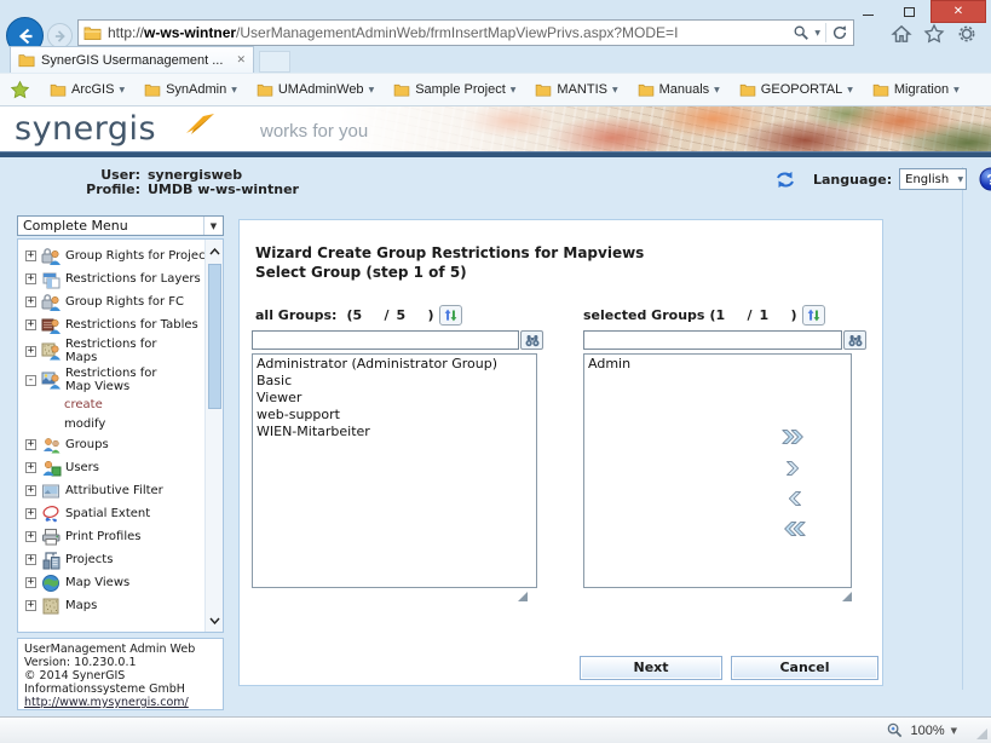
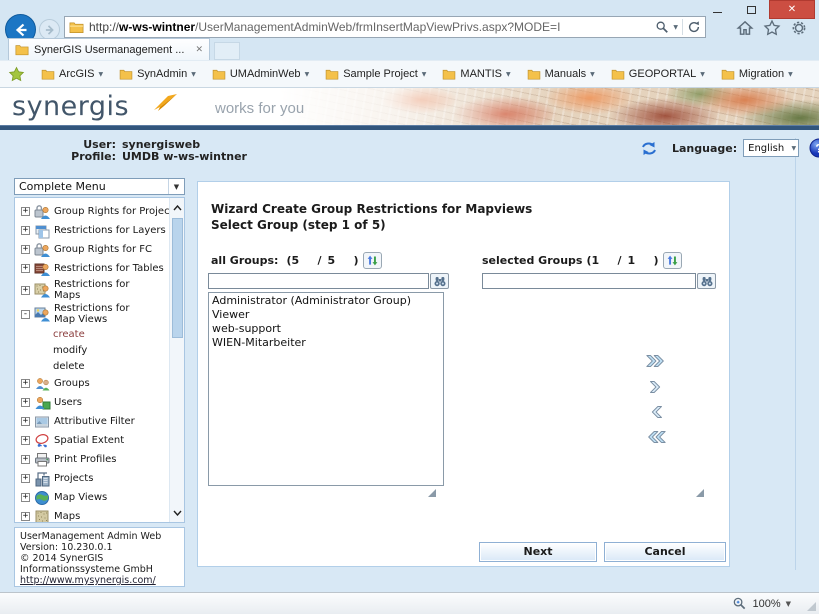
  ✕
  http://w-ws-wintner/UserManagementAdminWeb/frmInsertMapViewPrivs.aspx?MODE=I
  SynerGIS Usermanagement ...
  ✕
  ArcGIS
  SynAdmin
  UMAdminWeb
  Sample Project
  MANTIS
  Manuals
  GEOPORTAL
  Migration
  synergis
  works for you
  User:
  synergisweb
  Profile:
  UMDB w-ws-wintner
  Language:
  English
  Complete Menu
  ▼
  +
  Group Rights for Projec
  +
  Restrictions for Layers
  +
  Group Rights for FC
  +
  Restrictions for Tables
  +
  Restrictions for
  Maps
  -
  Restrictions for
  Map Views
  create
  modify
+ delete
  +
  Groups
  +
  Users
  +
  Attributive Filter
  +
  Spatial Extent
  +
  Print Profiles
  +
  Projects
  +
  Map Views
  +
  Maps
  UserManagement Admin Web
  Version: 10.230.0.1
  © 2014 SynerGIS
  Informationssysteme GmbH
  http://www.mysynergis.com/
  Wizard Create Group Restrictions for Mapviews
  Select Group (step 1 of 5)
  all Groups:
  (
  5
  /
  5
  )
  selected Groups
  (
  1
  /
  1
  )
  Administrator (Administrator Group)
- Basic
  Viewer
  web-support
  WIEN-Mitarbeiter
- Admin
  Next
  Cancel
  100%
  ▼
